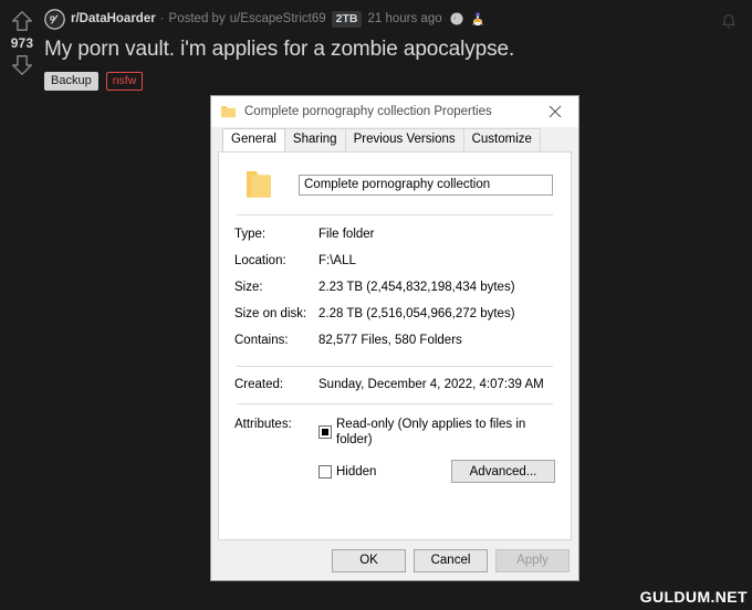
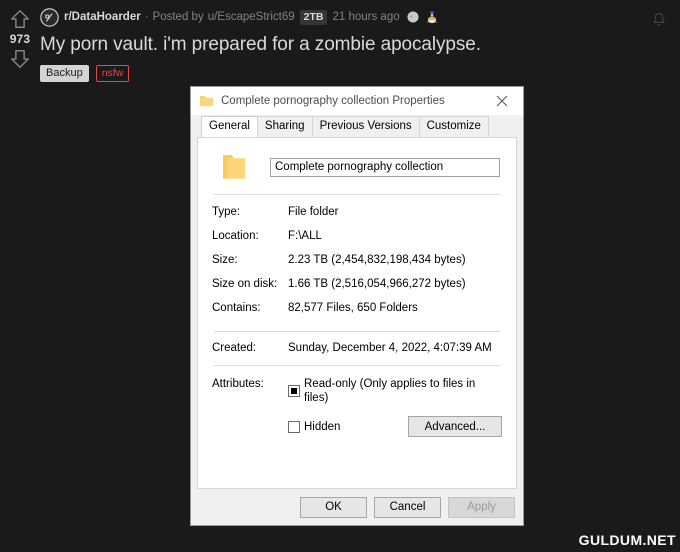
  973
  r/DataHoarder
  ·
  Posted by
  u/EscapeStrict69
  2TB
  21 hours ago
- My porn vault. i'm applies for a zombie apocalypse.
+ My porn vault. i'm prepared for a zombie apocalypse.
  Backup
  nsfw
  Complete pornography collection Properties
  General
  Sharing
  Previous Versions
  Customize
  Complete pornography collection
  Type:
  File folder
  Location:
  F:\ALL
  Size:
  2.23 TB (2,454,832,198,434 bytes)
  Size on disk:
- 2.28 TB (2,516,054,966,272 bytes)
+ 1.66 TB (2,516,054,966,272 bytes)
  Contains:
- 82,577 Files, 580 Folders
+ 82,577 Files, 650 Folders
  Created:
  Sunday, December 4, 2022, 4:07:39 AM
  Attributes:
- Read-only (Only applies to files in folder)
+ Read-only (Only applies to files in files)
  Hidden
  Advanced...
  OK
  Cancel
  Apply
  GULDUM.NET
